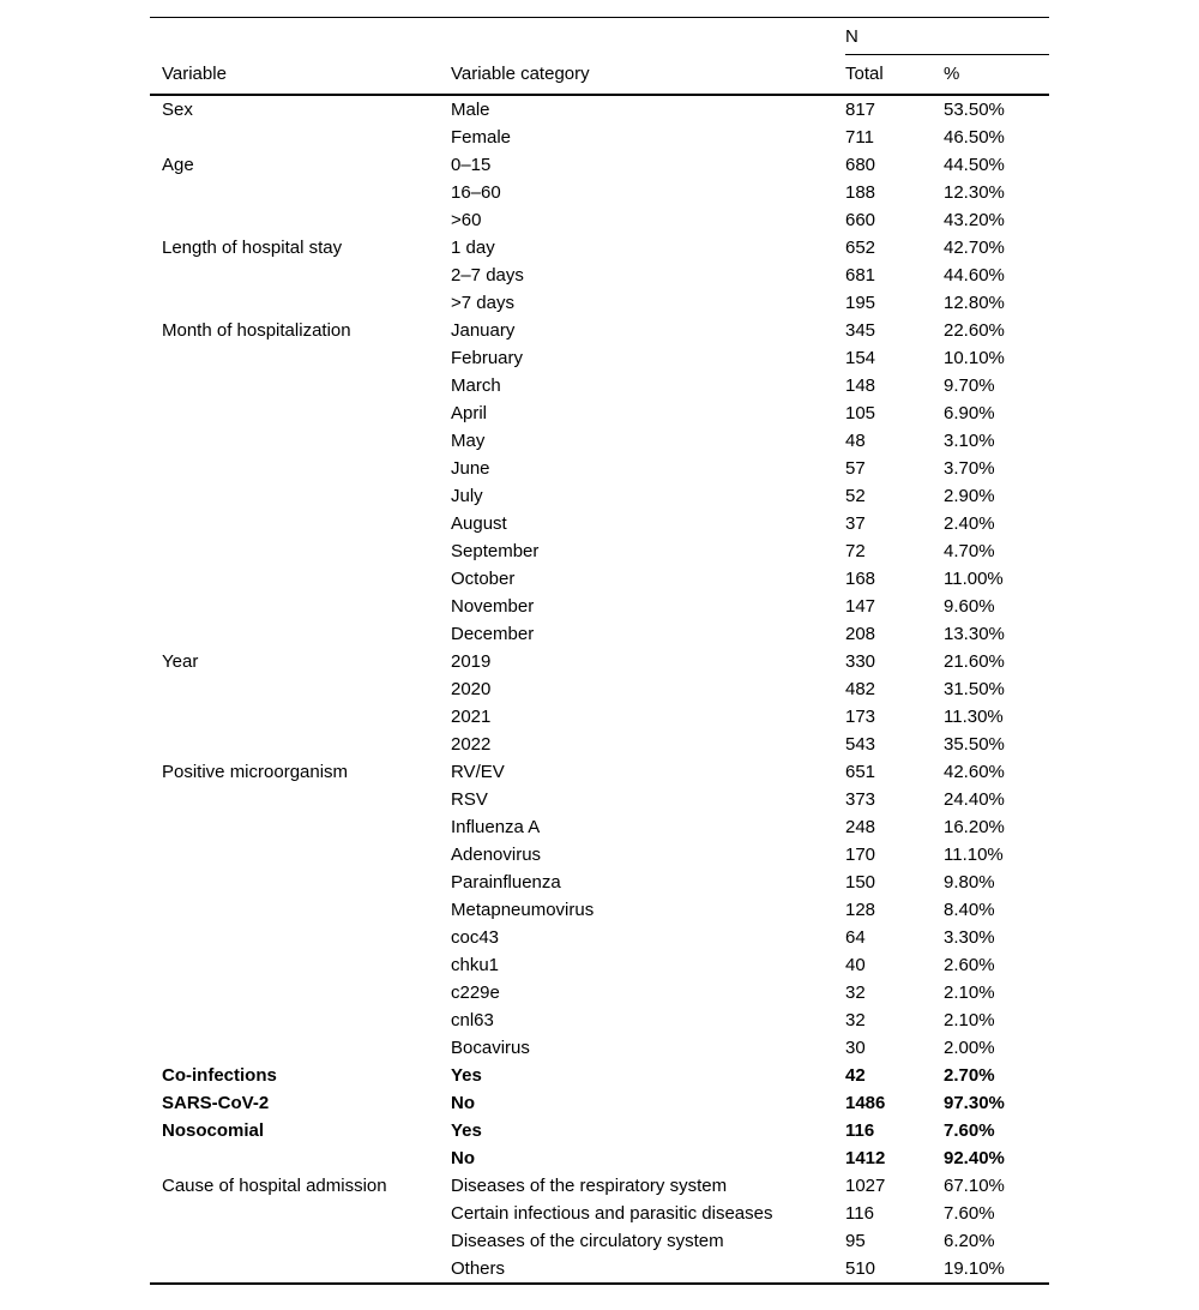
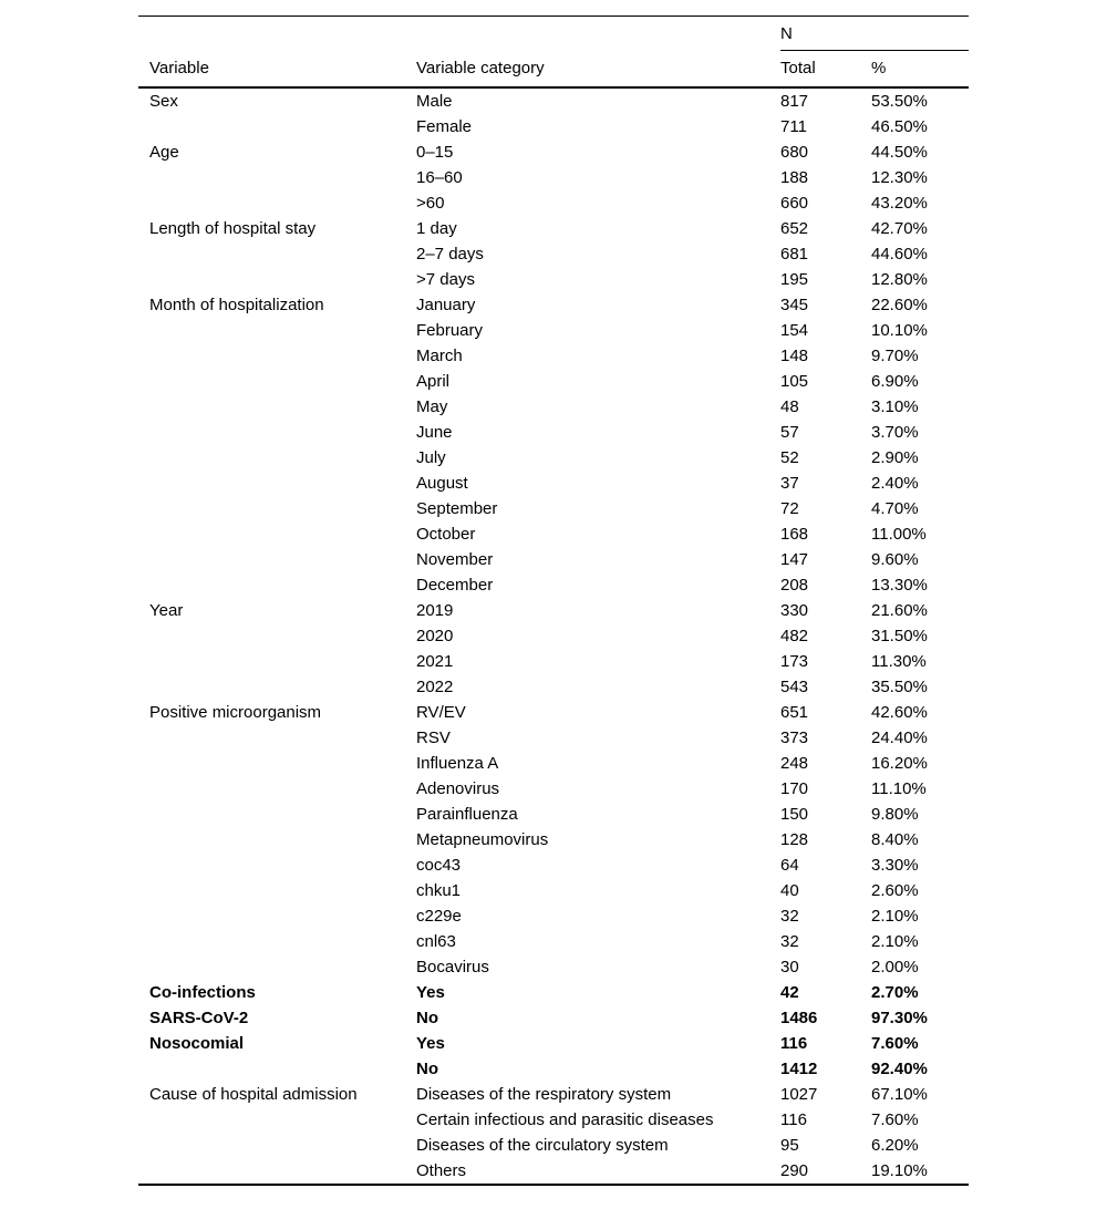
  		N
  Variable	Variable category	Total	%
  Sex	Male	817	53.50%
  	Female	711	46.50%
  Age	0–15	680	44.50%
  	16–60	188	12.30%
  	>60	660	43.20%
  Length of hospital stay	1 day	652	42.70%
  	2–7 days	681	44.60%
  	>7 days	195	12.80%
  Month of hospitalization	January	345	22.60%
  	February	154	10.10%
  	March	148	9.70%
  	April	105	6.90%
  	May	48	3.10%
  	June	57	3.70%
  	July	52	2.90%
  	August	37	2.40%
  	September	72	4.70%
  	October	168	11.00%
  	November	147	9.60%
  	December	208	13.30%
  Year	2019	330	21.60%
  	2020	482	31.50%
  	2021	173	11.30%
  	2022	543	35.50%
  Positive microorganism	RV/EV	651	42.60%
  	RSV	373	24.40%
  	Influenza A	248	16.20%
  	Adenovirus	170	11.10%
  	Parainfluenza	150	9.80%
  	Metapneumovirus	128	8.40%
  	coc43	64	3.30%
  	chku1	40	2.60%
  	c229e	32	2.10%
  	cnl63	32	2.10%
  	Bocavirus	30	2.00%
  Co-infections	Yes	42	2.70%
  SARS-CoV-2	No	1486	97.30%
  Nosocomial	Yes	116	7.60%
  	No	1412	92.40%
  Cause of hospital admission	Diseases of the respiratory system	1027	67.10%
  	Certain infectious and parasitic diseases	116	7.60%
  	Diseases of the circulatory system	95	6.20%
- 	Others	510	19.10%
+ 	Others	290	19.10%
